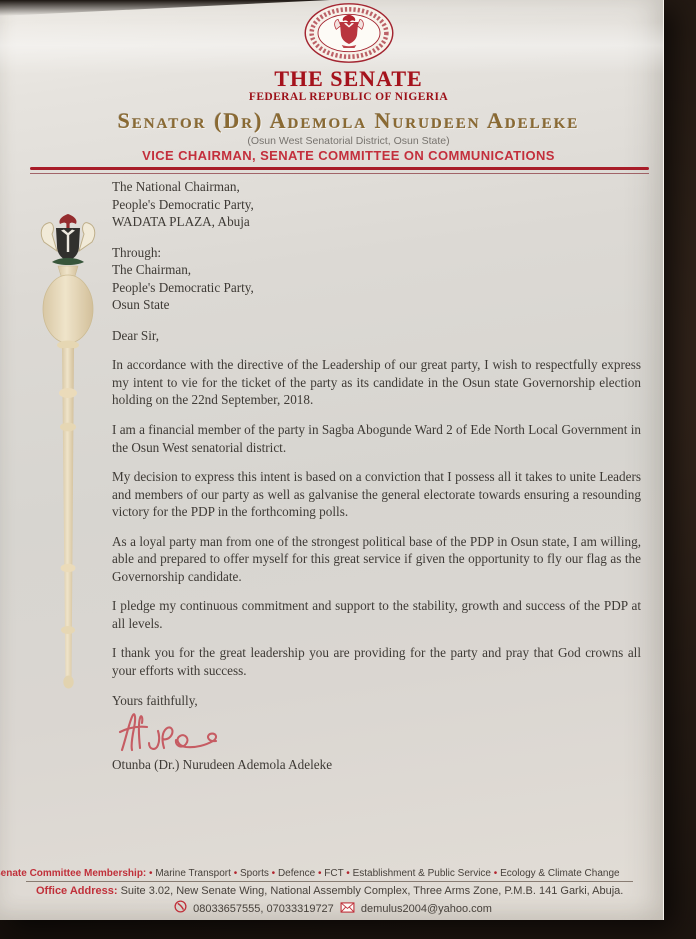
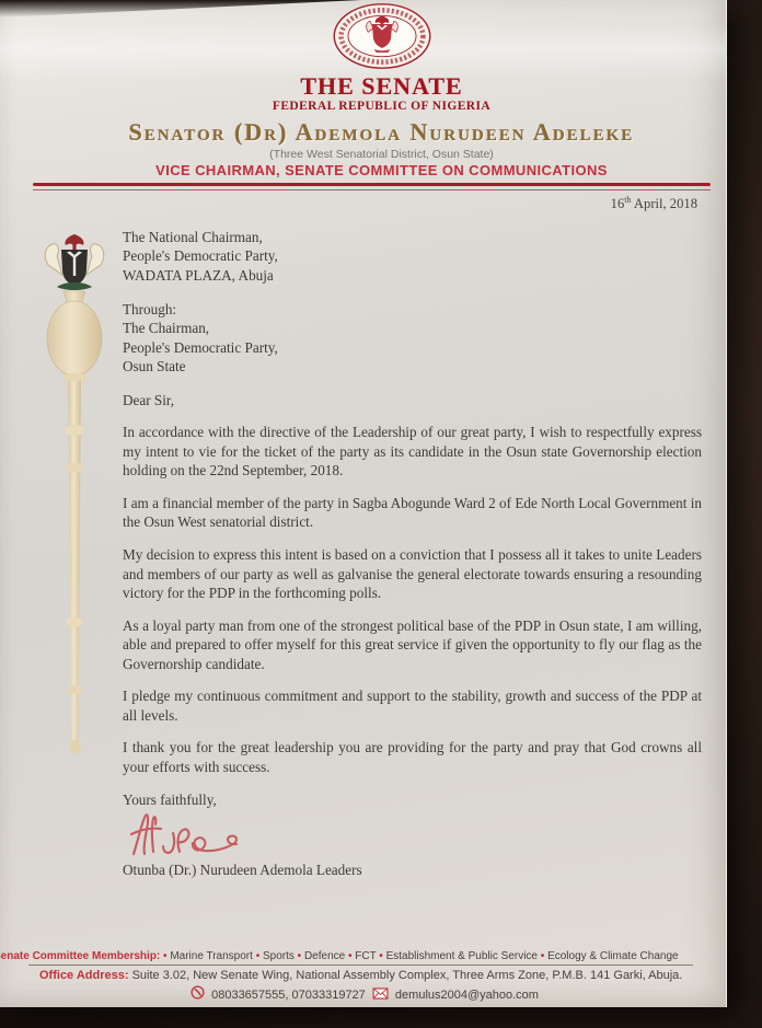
  THE SENATE
  FEDERAL REPUBLIC OF NIGERIA
  Senator (Dr) Ademola Nurudeen Adeleke
- (Osun West Senatorial District, Osun State)
+ (Three West Senatorial District, Osun State)
  VICE CHAIRMAN, SENATE COMMITTEE ON COMMUNICATIONS
+ 16th April, 2018
  The National Chairman,
  People's Democratic Party,
  WADATA PLAZA, Abuja
  Through:
  The Chairman,
  People's Democratic Party,
  Osun State
  Dear Sir,
  In accordance with the directive of the Leadership of our great party, I wish to respectfully express my intent to vie for the ticket of the party as its candidate in the Osun state Governorship election holding on the 22nd September, 2018.
  I am a financial member of the party in Sagba Abogunde Ward 2 of Ede North Local Government in the Osun West senatorial district.
  My decision to express this intent is based on a conviction that I possess all it takes to unite Leaders and members of our party as well as galvanise the general electorate towards ensuring a resounding victory for the PDP in the forthcoming polls.
  As a loyal party man from one of the strongest political base of the PDP in Osun state, I am willing, able and prepared to offer myself for this great service if given the opportunity to fly our flag as the Governorship candidate.
  I pledge my continuous commitment and support to the stability, growth and success of the PDP at all levels.
  I thank you for the great leadership you are providing for the party and pray that God crowns all your efforts with success.
  Yours faithfully,
- Otunba (Dr.) Nurudeen Ademola Adeleke
+ Otunba (Dr.) Nurudeen Ademola Leaders
  enate Committee Membership: • Marine Transport • Sports • Defence • FCT • Establishment & Public Service • Ecology & Climate Change
  Office Address: Suite 3.02, New Senate Wing, National Assembly Complex, Three Arms Zone, P.M.B. 141 Garki, Abuja.
  08033657555, 07033319727 demulus2004@yahoo.com
